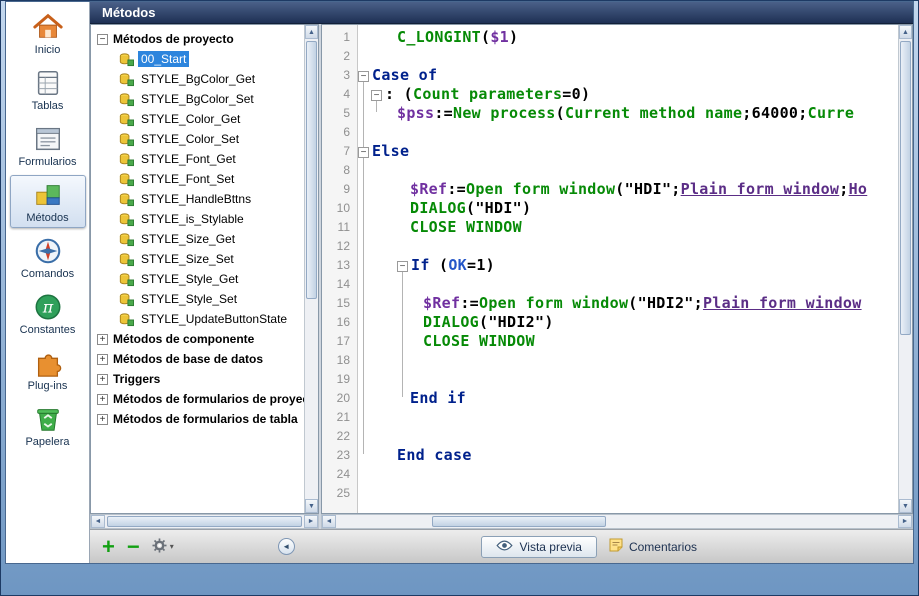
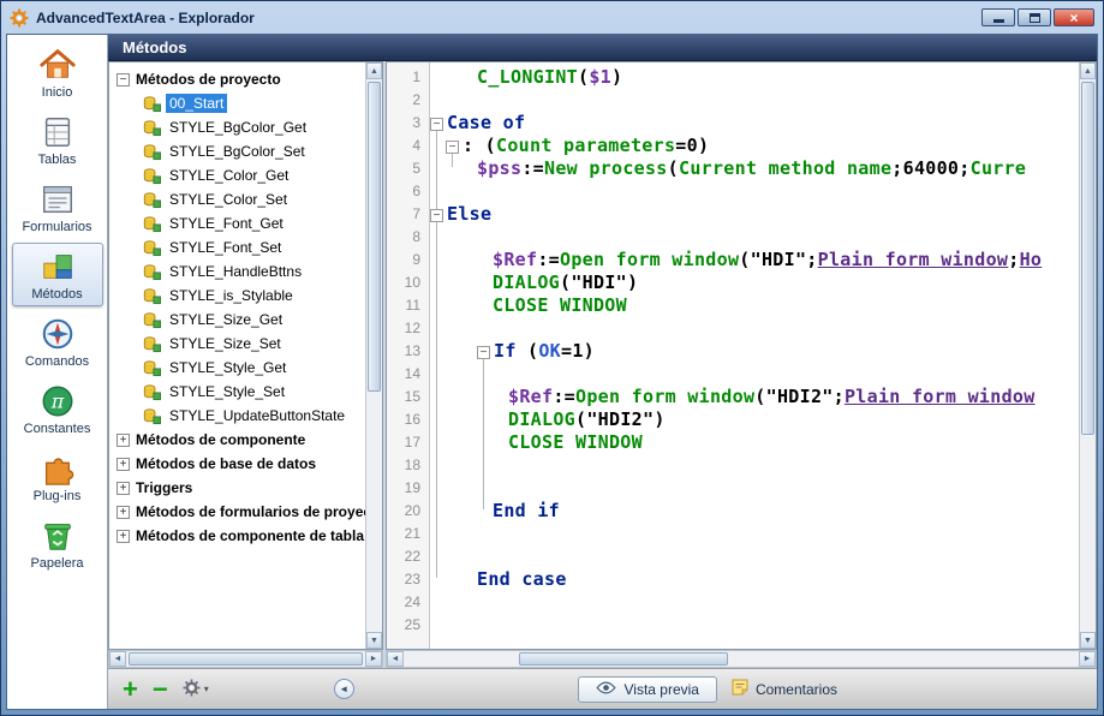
+ AdvancedTextArea - Explorador
+ ×
  Inicio
  Tablas
  Formularios
  Métodos
  Comandos
  π
  Constantes
  Plug-ins
  Papelera
  Métodos
  −
  Métodos de proyecto
  00_Start
  STYLE_BgColor_Get
  STYLE_BgColor_Set
  STYLE_Color_Get
  STYLE_Color_Set
  STYLE_Font_Get
  STYLE_Font_Set
  STYLE_HandleBttns
  STYLE_is_Stylable
  STYLE_Size_Get
  STYLE_Size_Set
  STYLE_Style_Get
  STYLE_Style_Set
  STYLE_UpdateButtonState
  +
  Métodos de componente
  +
  Métodos de base de datos
  +
  Triggers
  +
  Métodos de formularios de proye
  +
- Métodos de formularios de tabla
+ Métodos de componente de tabla
  1
  2
  3
  4
  5
  6
  7
  8
  9
  10
  11
  12
  13
  14
  15
  16
  17
  18
  19
  20
  21
  22
  23
  24
  25
  C_LONGINT($1)
  − Case of
  − : (Count parameters=0)
  $pss:=New process(Current method name;64000;Curre
  − Else
  $Ref:=Open form window("HDI";Plain form window;Ho
  DIALOG("HDI")
  CLOSE WINDOW
  − If (OK=1)
  $Ref:=Open form window("HDI2";Plain form window
  DIALOG("HDI2")
  CLOSE WINDOW
  End if
  End case
  +
  −
  ▾
  ◄
  Vista previa
  Comentarios
